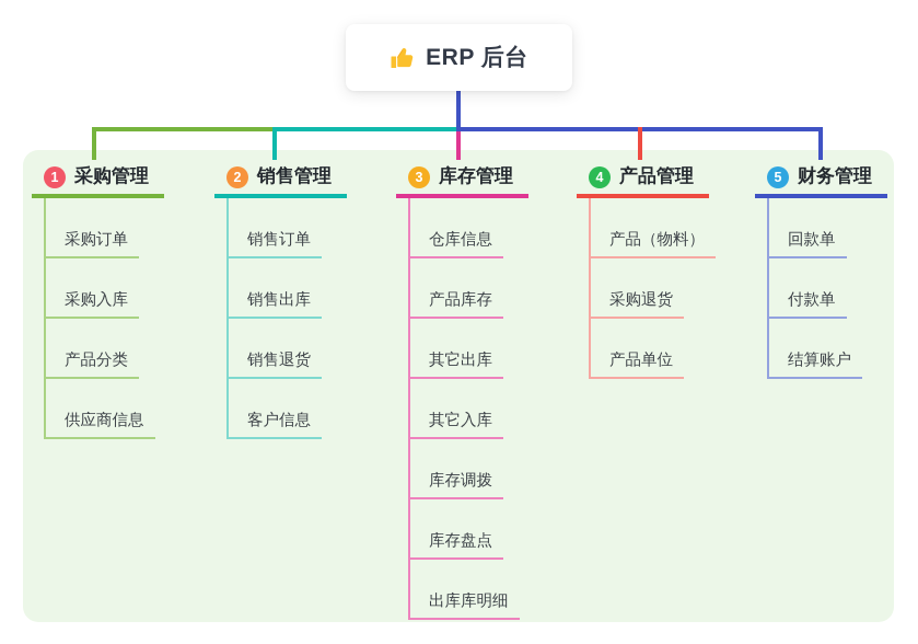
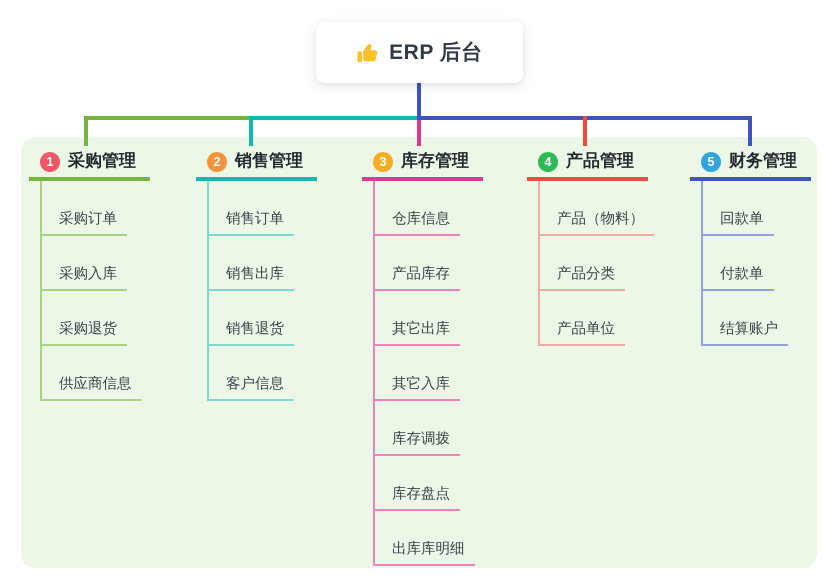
  ERP 后台
  1
  采购管理
  采购订单
  采购入库
- 产品分类
+ 采购退货
  供应商信息
  2
  销售管理
  销售订单
  销售出库
  销售退货
  客户信息
  3
  库存管理
  仓库信息
  产品库存
  其它出库
  其它入库
  库存调拨
  库存盘点
  出库库明细
  4
  产品管理
  产品（物料）
- 采购退货
+ 产品分类
  产品单位
  5
  财务管理
  回款单
  付款单
  结算账户
